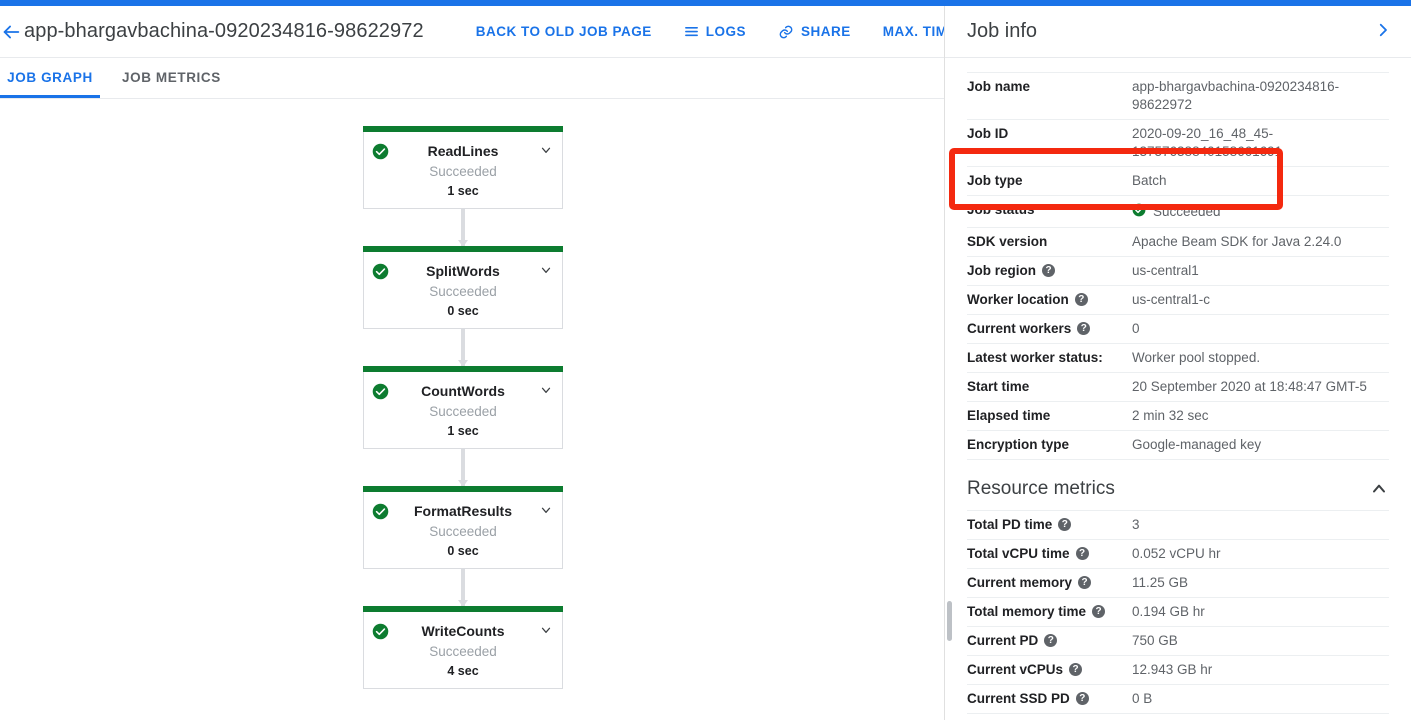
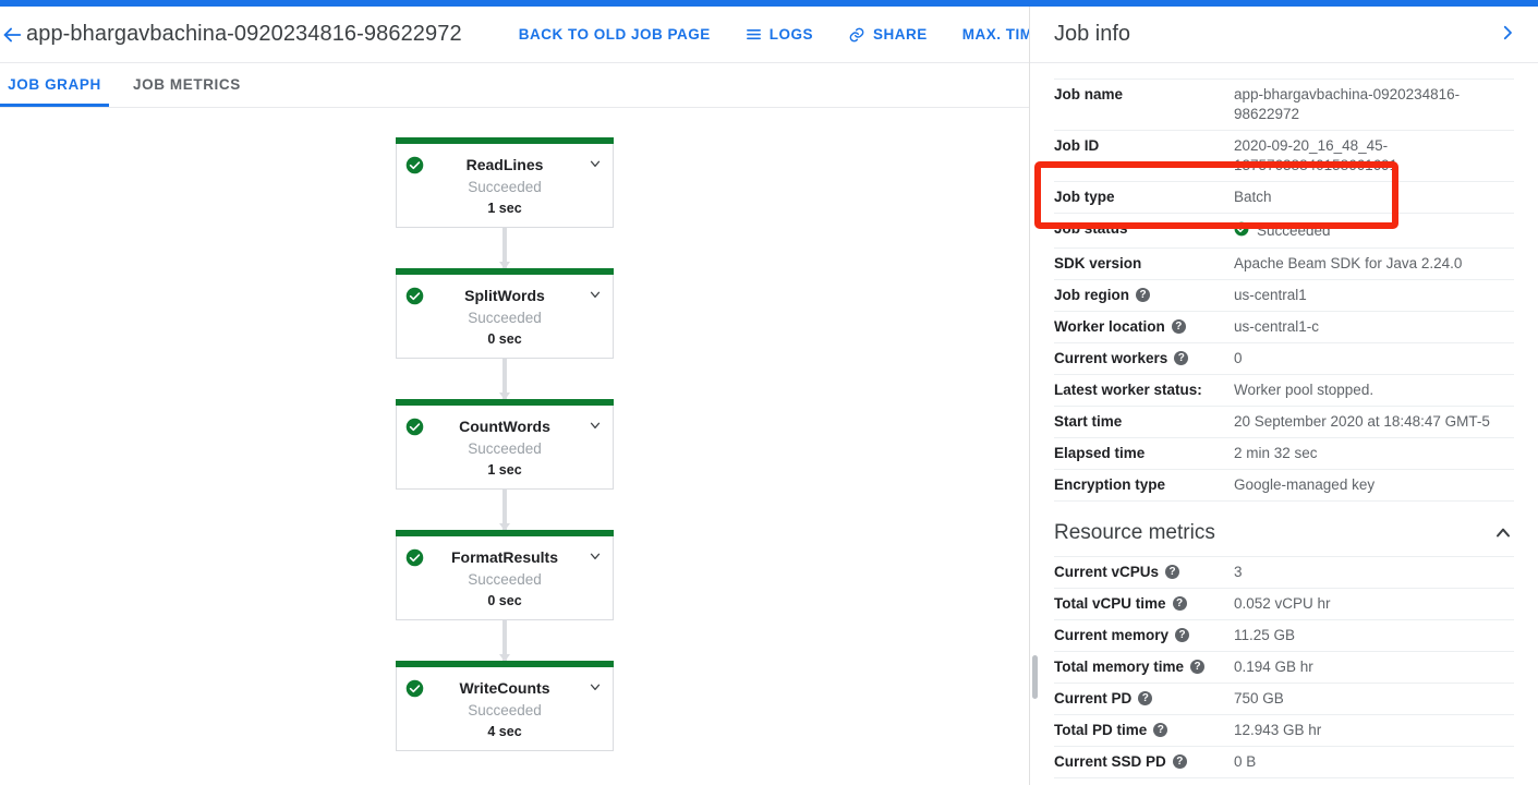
  app-bhargavbachina-0920234816-98622972
  BACK TO OLD JOB PAGE
  LOGS
  SHARE
  MAX. TIM
  JOB GRAPH
  JOB METRICS
  ReadLines
  Succeeded
  1 sec
  SplitWords
  Succeeded
  0 sec
  CountWords
  Succeeded
  1 sec
  FormatResults
  Succeeded
  0 sec
  WriteCounts
  Succeeded
  4 sec
  Job info
  Job name
  app-bhargavbachina-0920234816-98622972
  Job ID
  2020-09-20_16_48_45-13757638840158661691
  Job type
  Batch
  Job status
  Succeeded
  SDK version
  Apache Beam SDK for Java 2.24.0
  Job region
  ?
  us-central1
  Worker location
  ?
  us-central1-c
  Current workers
  ?
  0
  Latest worker status:
  Worker pool stopped.
  Start time
  20 September 2020 at 18:48:47 GMT-5
  Elapsed time
  2 min 32 sec
  Encryption type
  Google-managed key
  Resource metrics
- Total PD time
+ Current vCPUs
  ?
  3
  Total vCPU time
  ?
  0.052 vCPU hr
  Current memory
  ?
  11.25 GB
  Total memory time
  ?
  0.194 GB hr
  Current PD
  ?
  750 GB
- Current vCPUs
+ Total PD time
  ?
  12.943 GB hr
  Current SSD PD
  ?
  0 B
